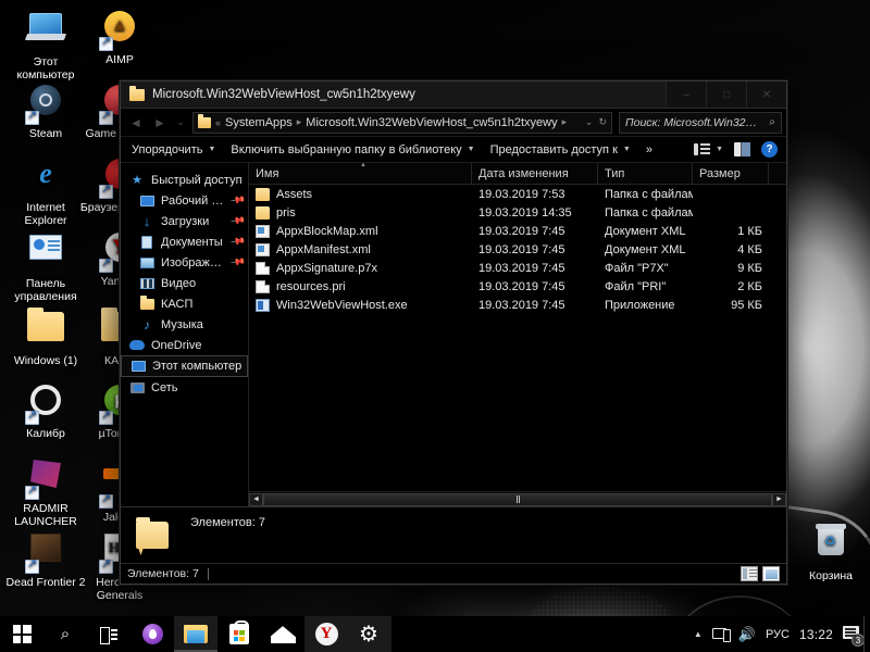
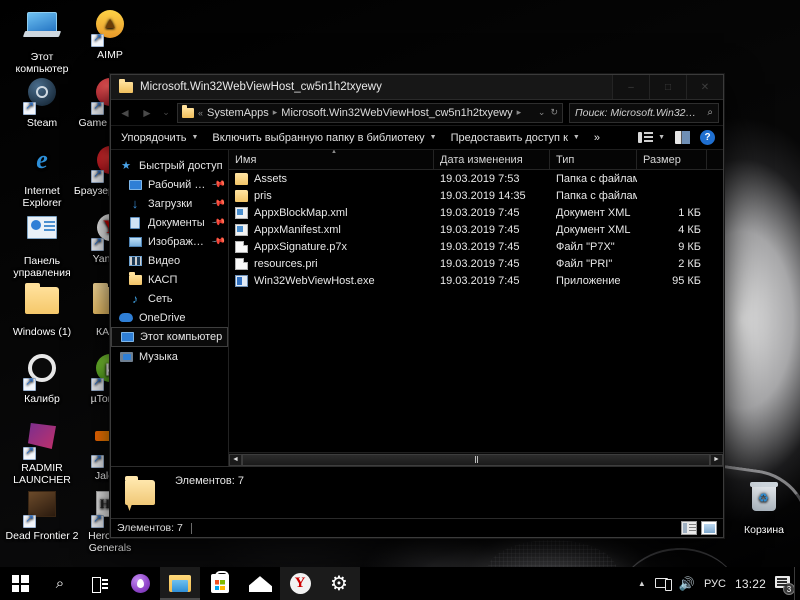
  Этот компьютер
  ▲
  AIMP
  Steam
  e
  Internet Explorer
  Панель управления
  Windows (1)
  Калибр
  RADMIR LAUNCHER
  Dead Frontier 2
  Hero Generals
  ♻
  Корзина
  Microsoft.Win32WebViewHost_cw5n1h2txyewy
  –
  □
  ✕
  ◄
  ►
  ⌄
  «
  SystemApps
  ▸
  Microsoft.Win32WebViewHost_cw5n1h2txyewy
  ▸
  ⌄
  ↻
  Поиск: Microsoft.Win32We
  ⌕
  Упорядочить
  Включить выбранную папку в библиотеку
  Предоставить доступ к
  »
  ?
  ★
  Быстрый доступ
  Рабочий ст
  ↓
  Загрузки
  Документы
  Изображен
  Видео
  КАСП
  ♪
- Музыка
+ Сеть
  OneDrive
  Этот компьютер
- Сеть
+ Музыка
  Имя
  Дата изменения
  Тип
  Размер
  Assets
  19.03.2019 7:53
  Папка с файлам
  pris
  19.03.2019 14:35
  Папка с файлам
  AppxBlockMap.xml
  19.03.2019 7:45
  Документ XML
  1 КБ
  AppxManifest.xml
  19.03.2019 7:45
  Документ XML
  4 КБ
  AppxSignature.p7x
  19.03.2019 7:45
  Файл "P7X"
  9 КБ
  resources.pri
  19.03.2019 7:45
  Файл "PRI"
  2 КБ
  Win32WebViewHost.exe
  19.03.2019 7:45
  Приложение
  95 КБ
  Элементов: 7
  Элементов: 7
  ⌕
  Y
  ⚙
  ▲
  🔊
  РУС
  13:22
  3
